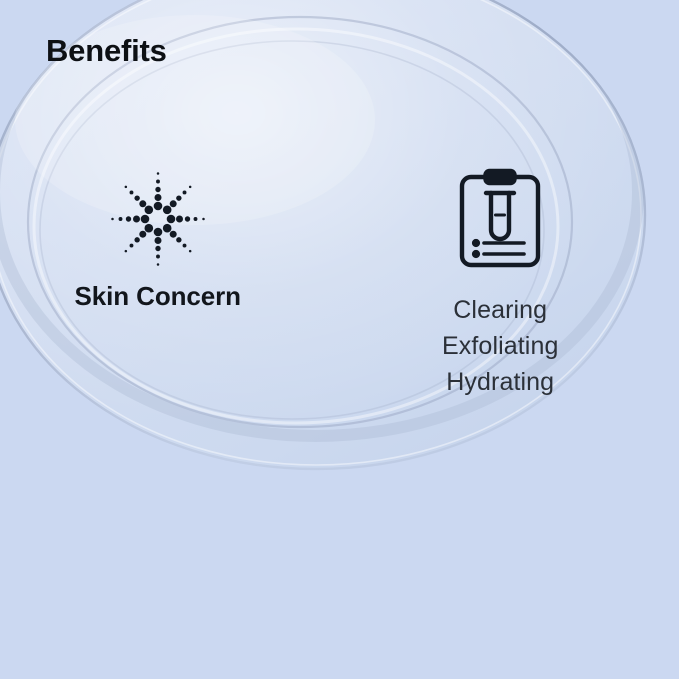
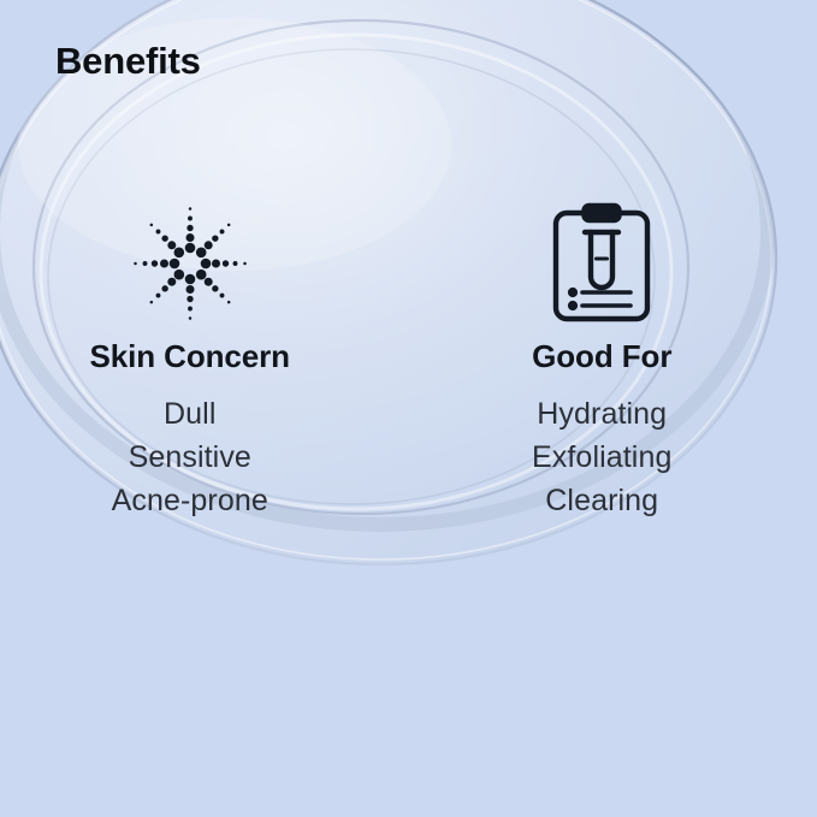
  Benefits
  Skin Concern
+ Dull
+ Sensitive
+ Acne-prone
+ Good For
- Clearing
+ Hydrating
  Exfoliating
- Hydrating
+ Clearing
